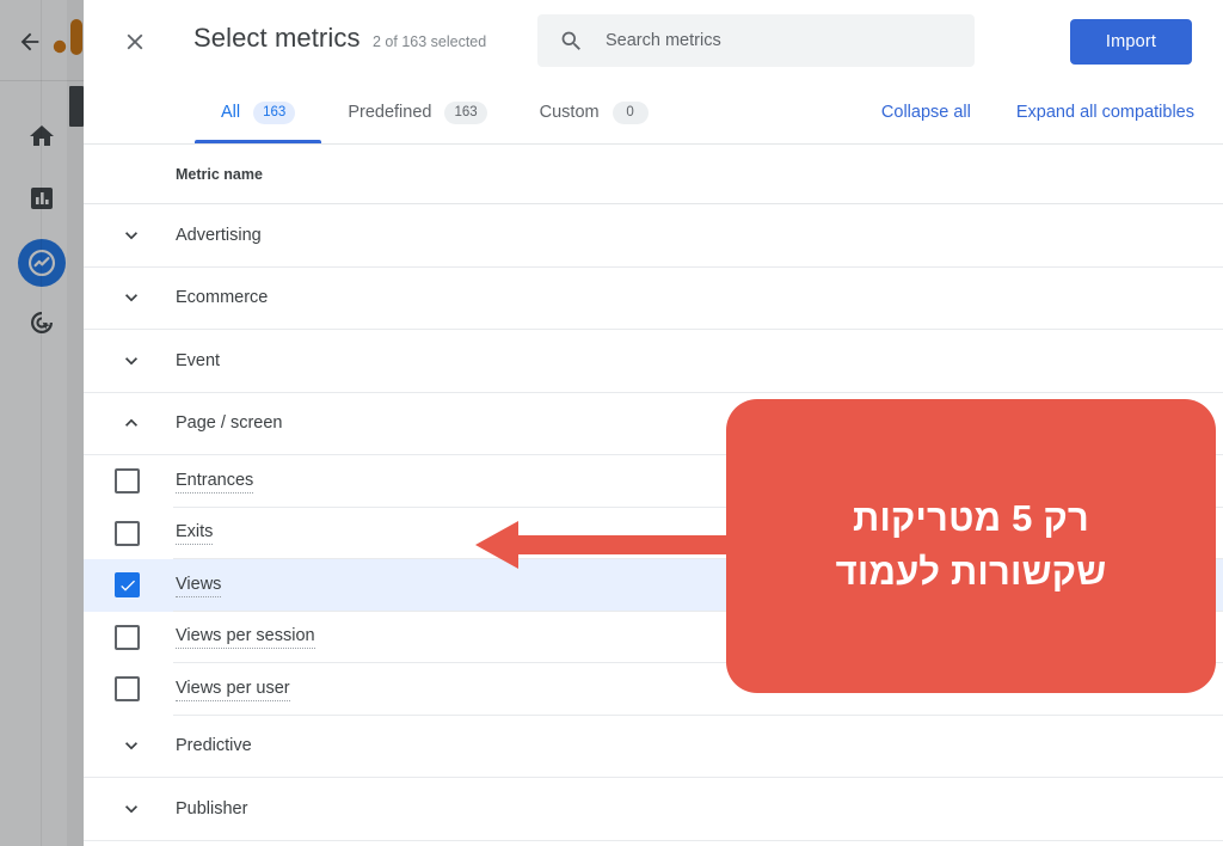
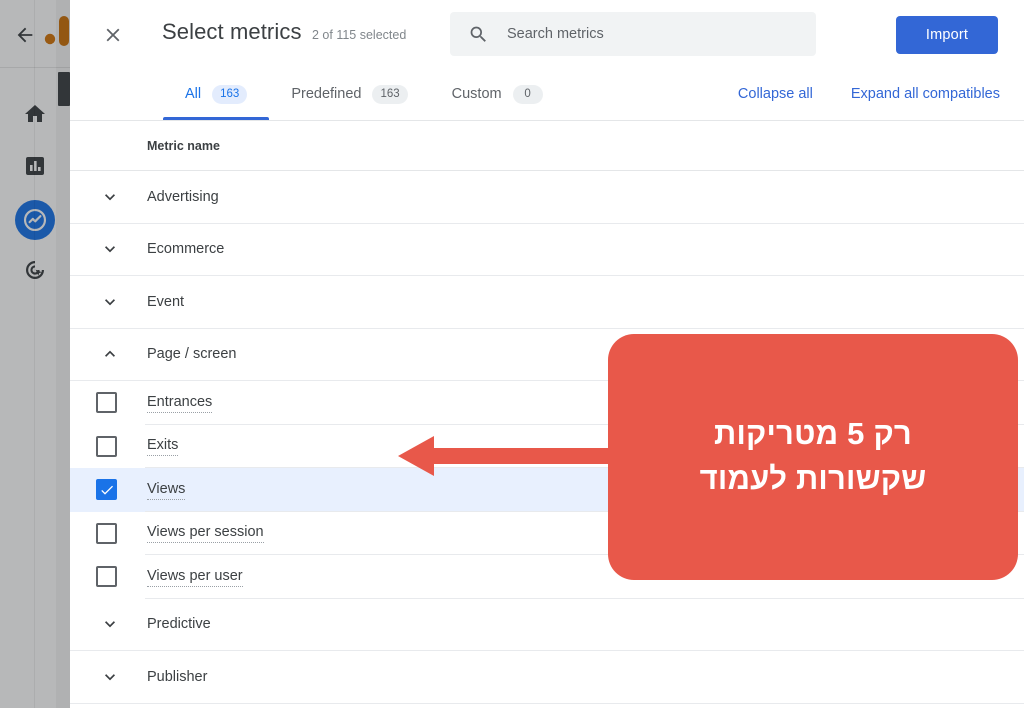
  Select metrics
- 2 of 163 selected
+ 2 of 115 selected
  Search metrics
  Import
  All
  163
  Predefined
  163
  Custom
  0
  Collapse all
  Expand all compatibles
  Metric name
  Advertising
  Ecommerce
  Event
  Page / screen
  Entrances
  Exits
  Views
  Views per session
  Views per user
  Predictive
  Publisher
  רק 5 מטריקות
  שקשורות לעמוד
